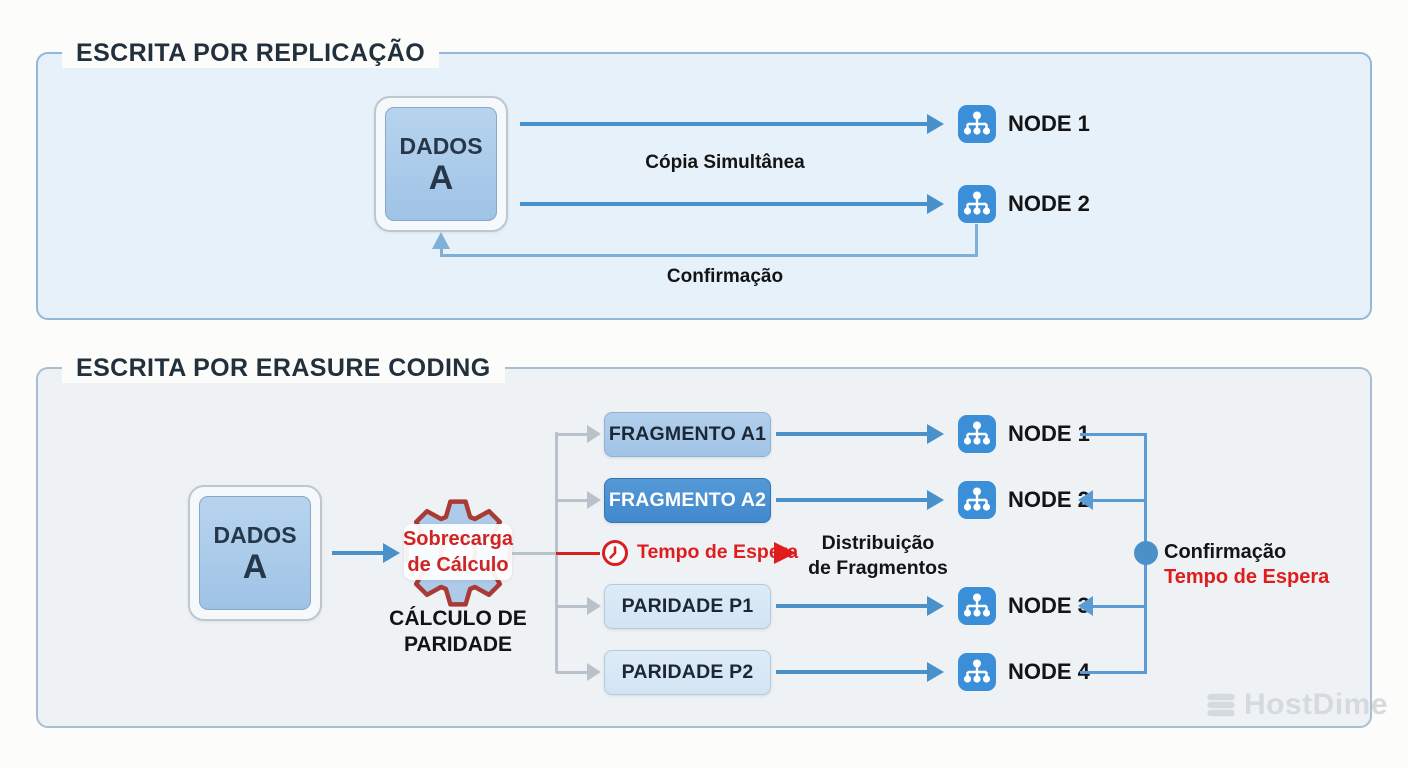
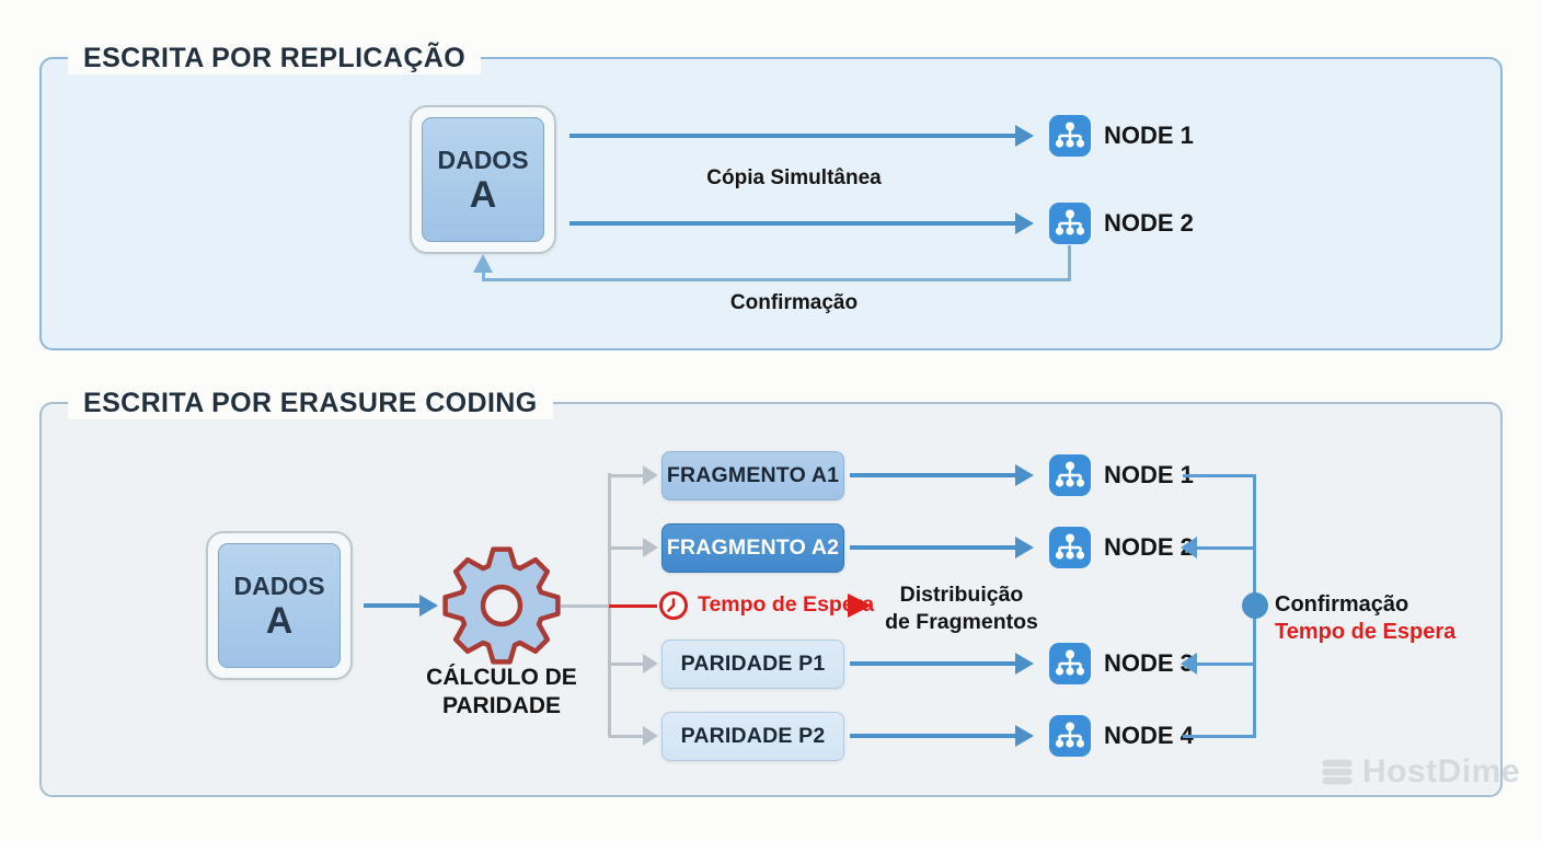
  ESCRITA POR REPLICAÇÃO
  DADOS
  A
  Cópia Simultânea
  NODE 1
  NODE 2
  Confirmação
  ESCRITA POR ERASURE CODING
  DADOS
  A
- Sobrecarga
- de Cálculo
  CÁLCULO DE
  PARIDADE
  FRAGMENTO A1
  FRAGMENTO A2
  PARIDADE P1
  PARIDADE P2
  Tempo de Espera
  Distribuição
  de Fragmentos
  NODE
  NODE 2
  NODE 3
  NODE
  Confirmação
  Tempo de Espera
  HostDime
